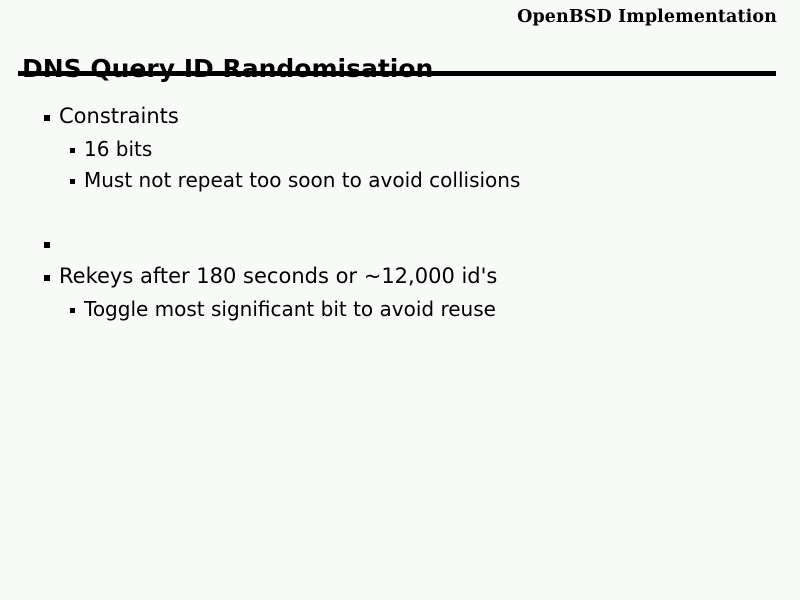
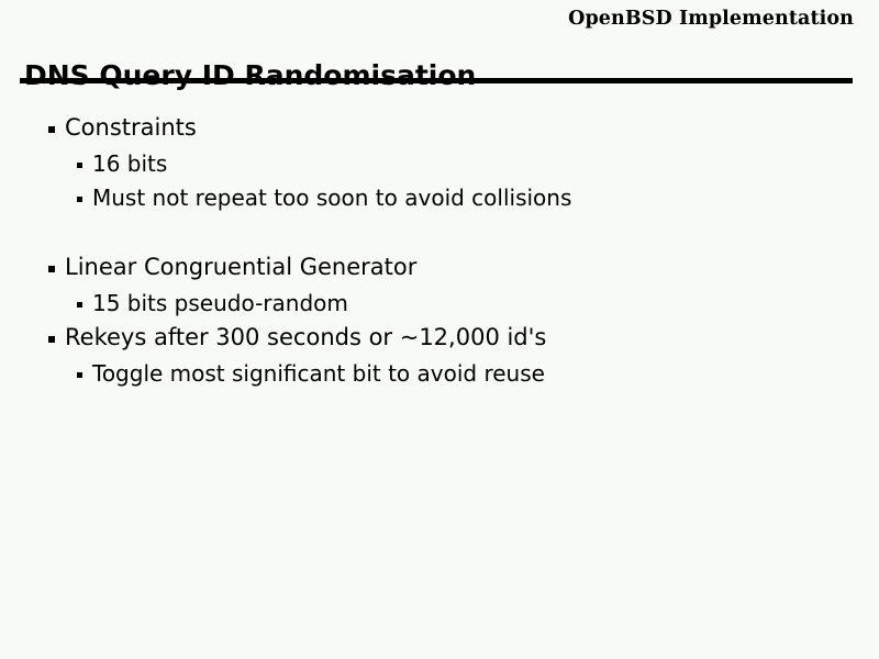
  OpenBSD Implementation
  DNS Query ID Randomisation
  Constraints
  16 bits
  Must not repeat too soon to avoid collisions
+ Linear Congruential Generator
+ 15 bits pseudo-random
- Rekeys after 180 seconds or ~12,000 id's
+ Rekeys after 300 seconds or ~12,000 id's
  Toggle most significant bit to avoid reuse
